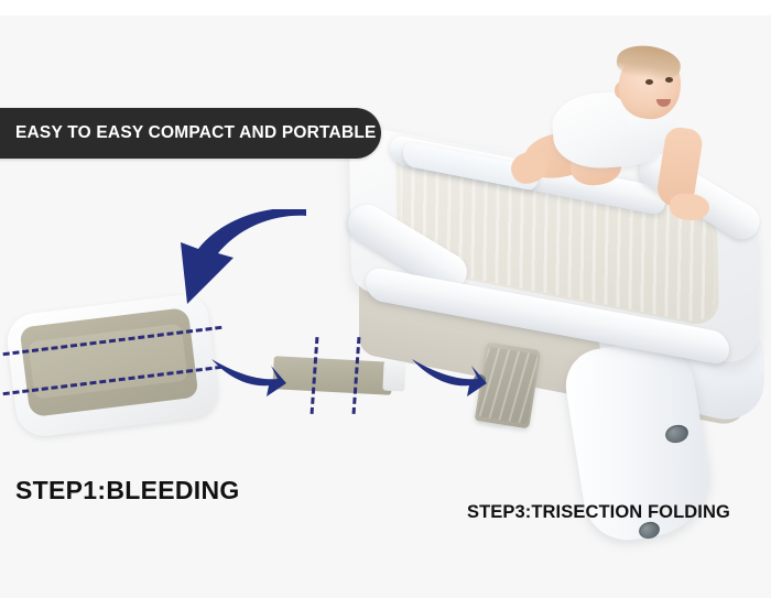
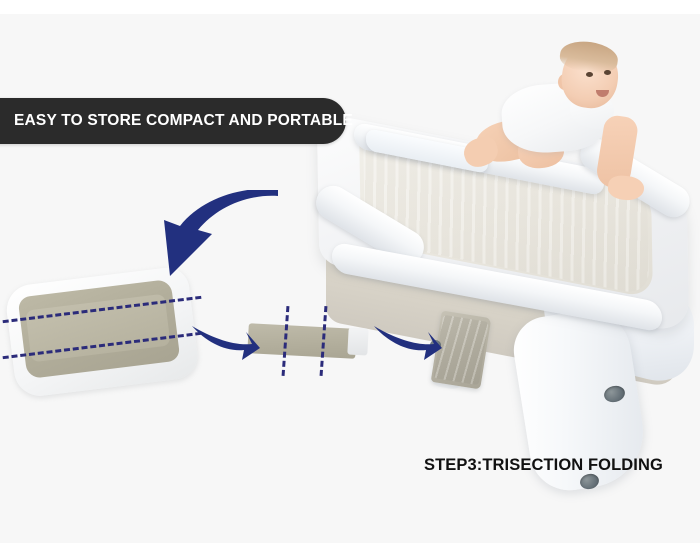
- EASY TO EASY COMPACT AND PORTABLE
+ EASY TO STORE COMPACT AND PORTABLE
- STEP1:BLEEDING
  STEP3:TRISECTION FOLDING
